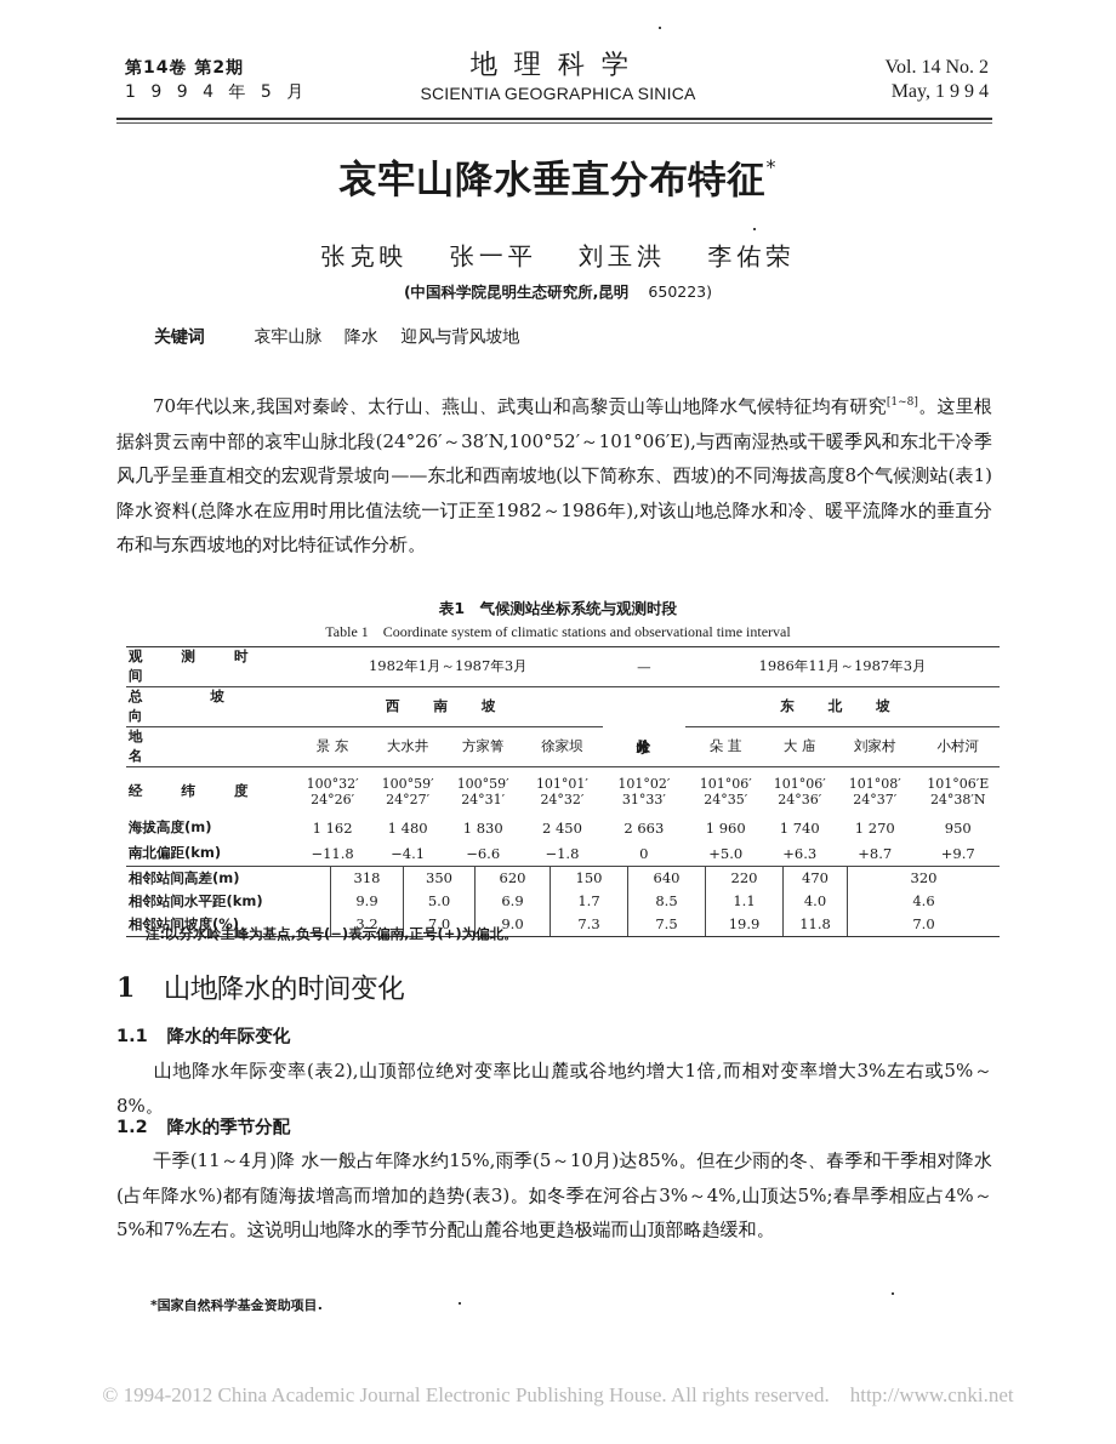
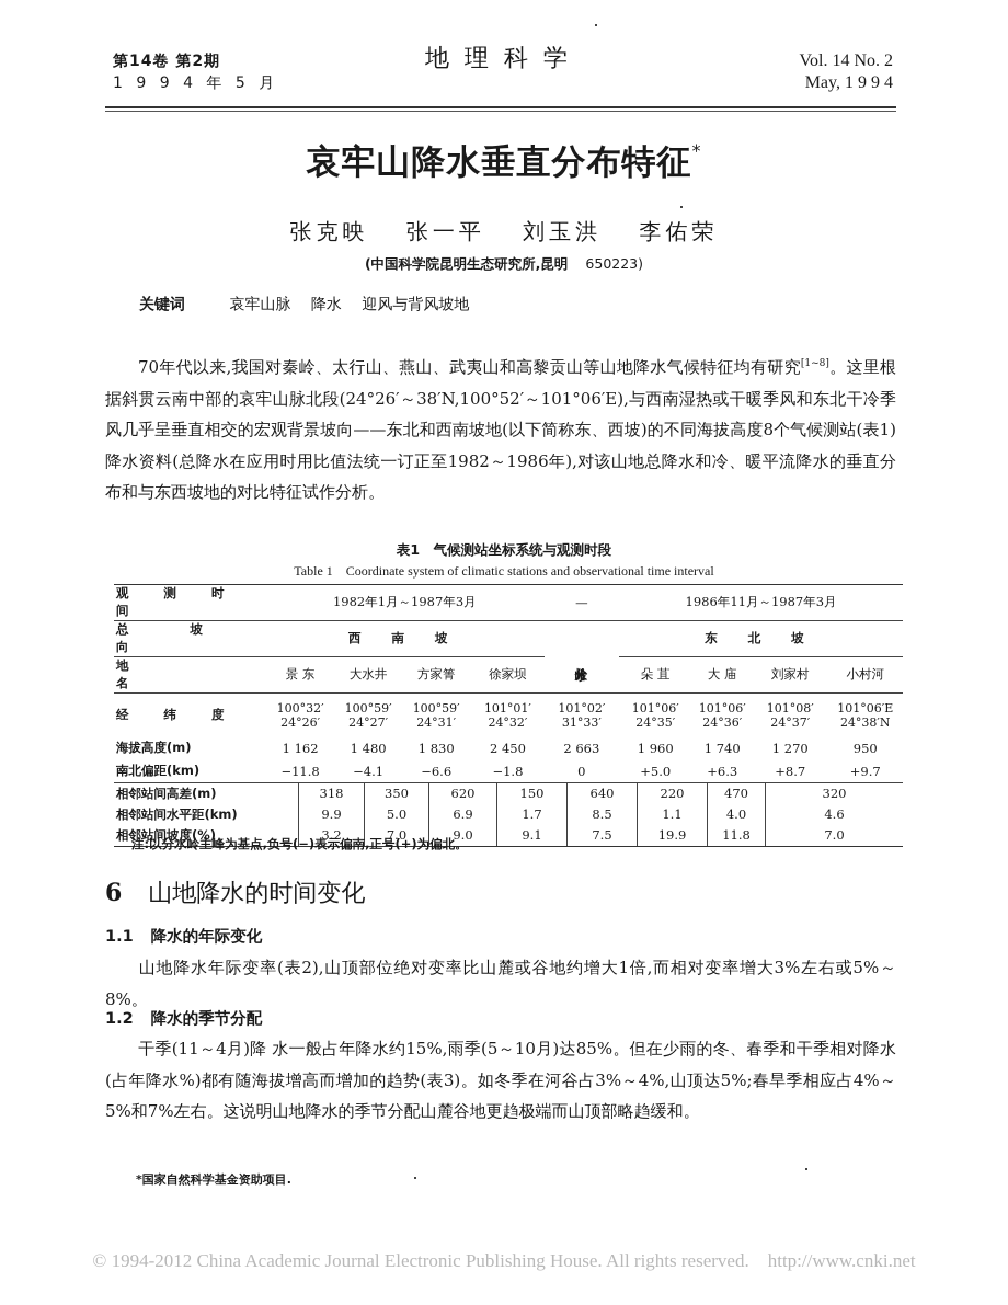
  第14卷 第2期
  1 9 9 4 年 5 月
  地理科学
- SCIENTIA GEOGRAPHICA SINICA
  Vol. 14 No. 2
  May, 1 9 9 4
  哀牢山降水垂直分布特征*
  张克映 张一平 刘玉洪 李佑荣
  (中国科学院昆明生态研究所,昆明 650223)
  关键词 哀牢山脉 降水 迎风与背风坡地
  70年代以来,我国对秦岭、太行山、燕山、武夷山和高黎贡山等山地降水气候特征均有研究[1~8]。这里根据斜贯云南中部的哀牢山脉北段(24°26′～38′N,100°52′～101°06′E),与西南湿热或干暖季风和东北干冷季风几乎呈垂直相交的宏观背景坡向——东北和西南坡地(以下简称东、西坡)的不同海拔高度8个气候测站(表1)降水资料(总降水在应用时用比值法统一订正至1982～1986年),对该山地总降水和冷、暖平流降水的垂直分布和与东西坡地的对比特征试作分析。
  表1 气候测站坐标系统与观测时段
  Table 1 Coordinate system of climatic stations and observational time interval
  观 测 时 间	1982年1月～1987年3月	—	1986年11月～1987年3月
  总 坡 向	西 南 坡		东 北 坡
  地 名	景 东	大水井	方家箐	徐家坝	朵 苴	大 庙	刘家村	小村河
  经 纬 度	100°32′24°26′	100°59′24°27′	100°59′24°31′	101°01′24°32′	101°02′31°33′	101°06′24°35′	101°06′24°36′	101°08′24°37′	101°06′E24°38′N
  海拔高度(m)	1 162	1 480	1 830	2 450	2 663	1 960	1 740	1 270	950
  南北偏距(km)	−11.8	−4.1	−6.6	−1.8	0	+5.0	+6.3	+8.7	+9.7
  相邻站间高差(m)	318 350 620 150 640 220 470 320
  相邻站间水平距(km)	9.9 5.0 6.9 1.7 8.5 1.1 4.0 4.6
- 相邻站间坡度(%)	3.2 7.0 9.0 7.3 7.5 19.9 11.8 7.0
+ 相邻站间坡度(%)	3.2 7.0 9.0 9.1 7.5 19.9 11.8 7.0
  注:以分水岭主峰为基点,负号(−)表示偏南,正号(+)为偏北。
- 1 山地降水的时间变化
+ 6 山地降水的时间变化
  1.1 降水的年际变化
  山地降水年际变率(表2),山顶部位绝对变率比山麓或谷地约增大1倍,而相对变率增大3%左右或5%～8%。
  1.2 降水的季节分配
  干季(11～4月)降 水一般占年降水约15%,雨季(5～10月)达85%。但在少雨的冬、春季和干季相对降水(占年降水%)都有随海拔增高而增加的趋势(表3)。如冬季在河谷占3%～4%,山顶达5%;春旱季相应占4%～5%和7%左右。这说明山地降水的季节分配山麓谷地更趋极端而山顶部略趋缓和。
  *国家自然科学基金资助项目.
  © 1994-2012 China Academic Journal Electronic Publishing House. All rights reserved. http://www.cnki.net
